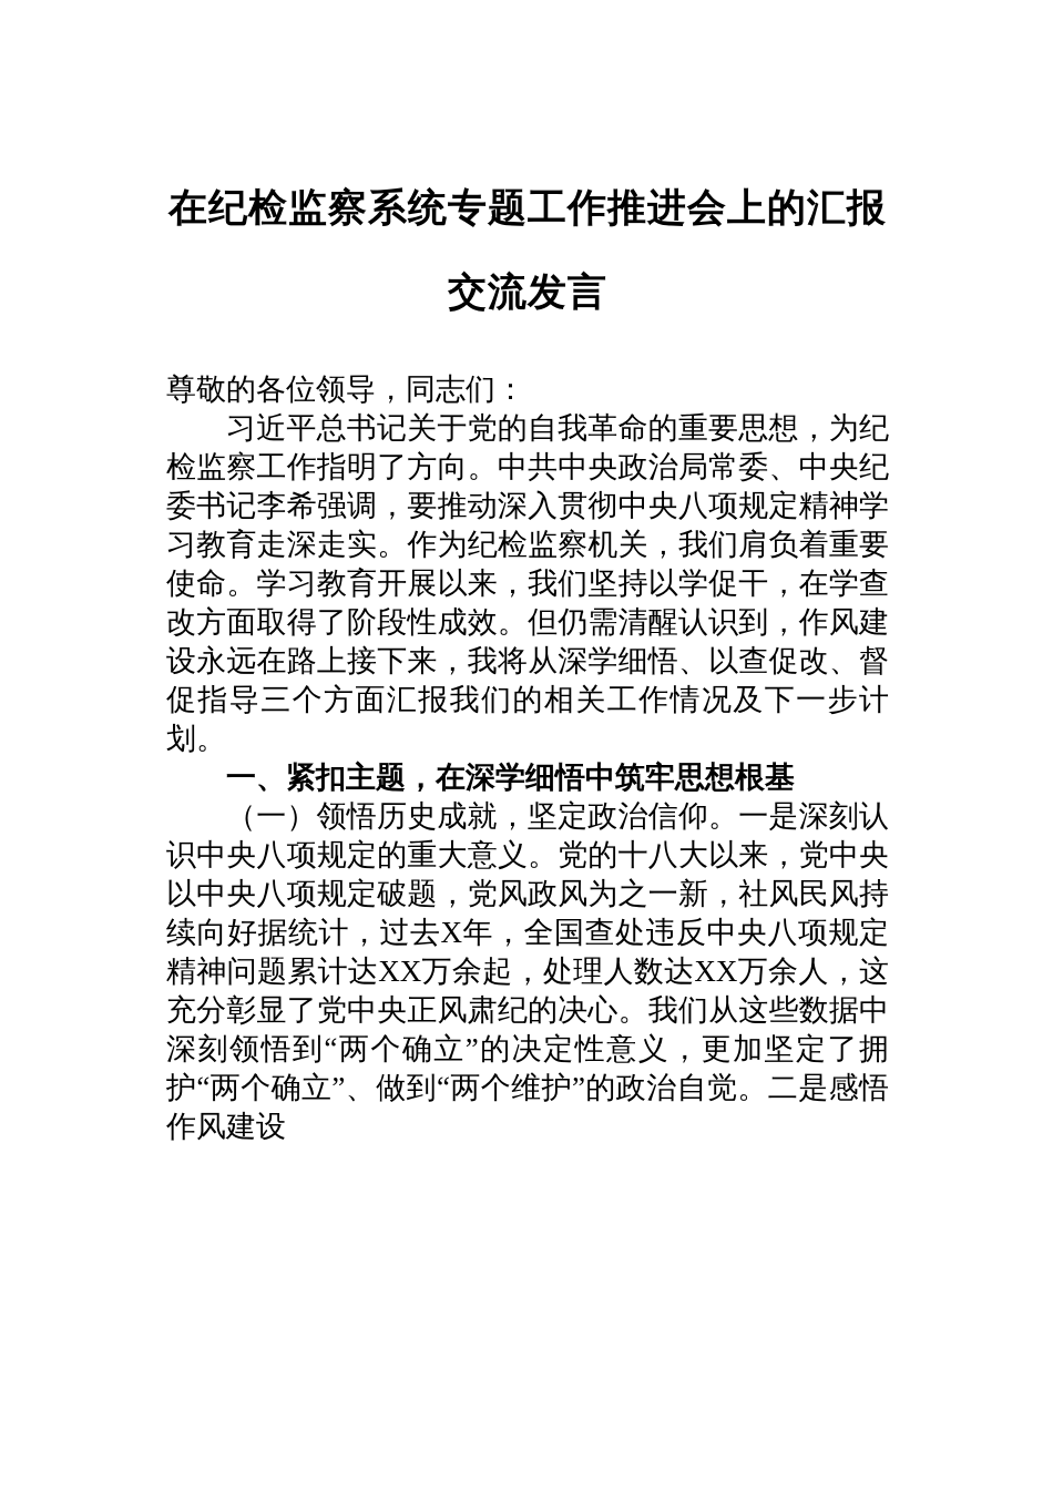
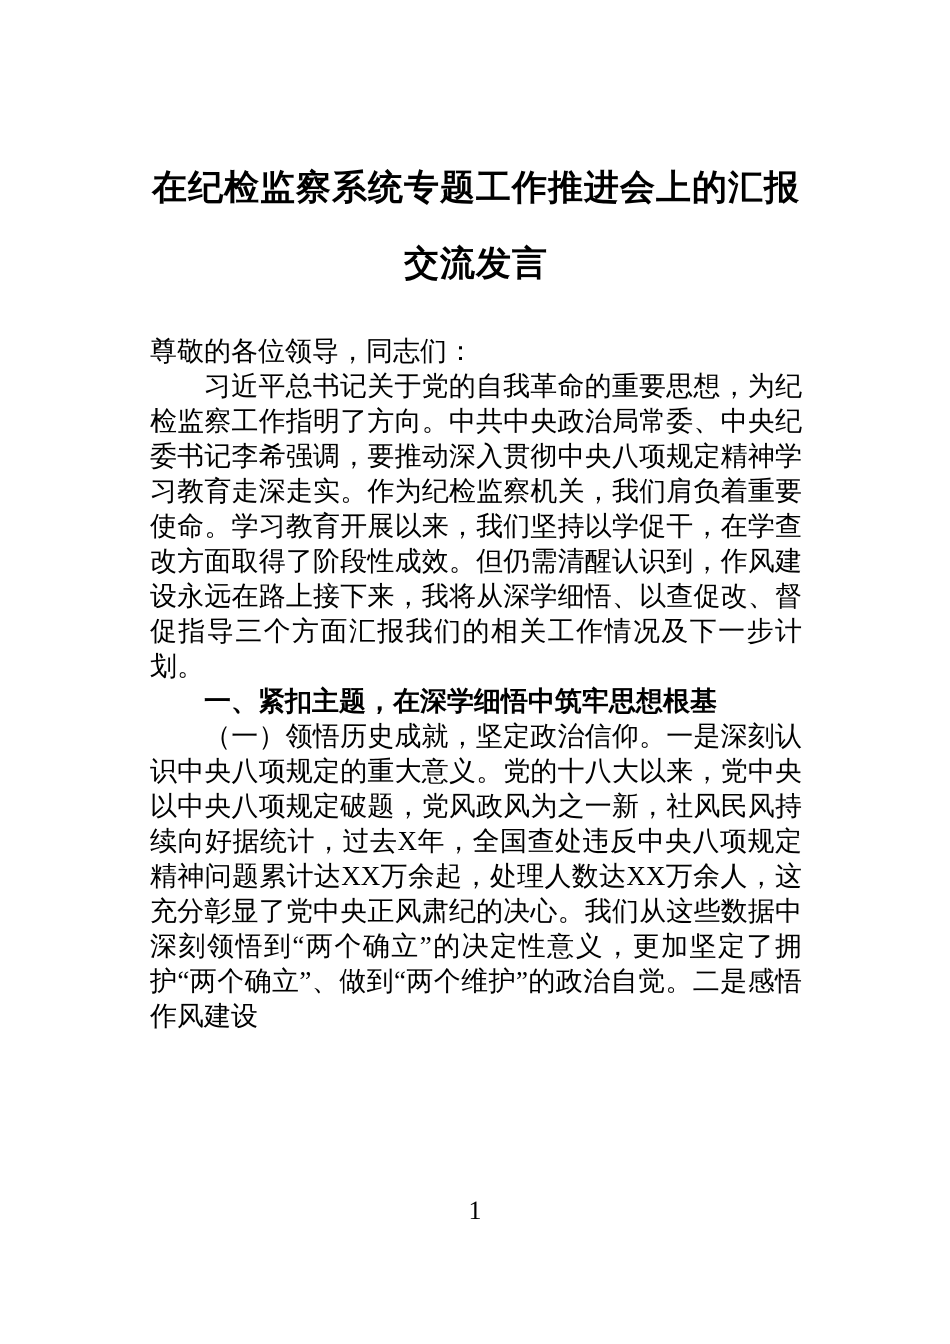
  在纪检监察系统专题工作推进会上的汇报
  交流发言
  尊敬的各位领导，同志们：
  习近平总书记关于党的自我革命的重要思想，为纪检监察工作指明了方向。中共中央政治局常委、中央纪委书记李希强调，要推动深入贯彻中央八项规定精神学习教育走深走实。作为纪检监察机关，我们肩负着重要使命。学习教育开展以来，我们坚持以学促干，在学查改方面取得了阶段性成效。但仍需清醒认识到，作风建设永远在路上接下来，我将从深学细悟、以查促改、督促指导三个方面汇报我们的相关工作情况及下一步计划。
  一、紧扣主题，在深学细悟中筑牢思想根基
  （一）领悟历史成就，坚定政治信仰。一是深刻认识中央八项规定的重大意义。党的十八大以来，党中央以中央八项规定破题，党风政风为之一新，社风民风持续向好据统计，过去X年，全国查处违反中央八项规定精神问题累计达XX万余起，处理人数达XX万余人，这充分彰显了党中央正风肃纪的决心。我们从这些数据中深刻领悟到“两个确立”的决定性意义，更加坚定了拥护“两个确立”、做到“两个维护”的政治自觉。二是感悟作风建设
+ 1
